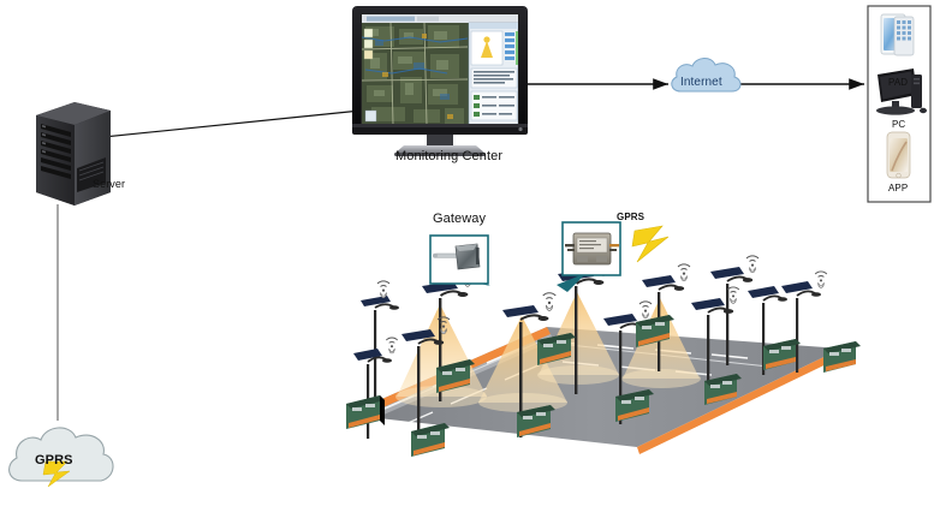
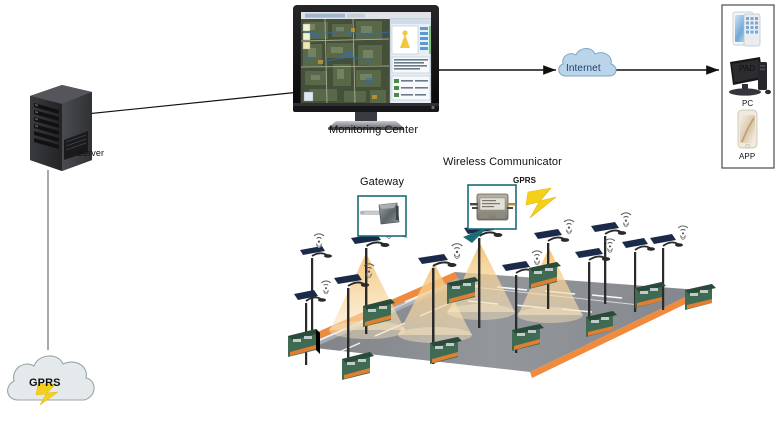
  Server
  GPRS
  Monitoring Center
  Internet
  Gateway
+ Wireless Communicator
  GPRS
  PAD
  PC
  APP
